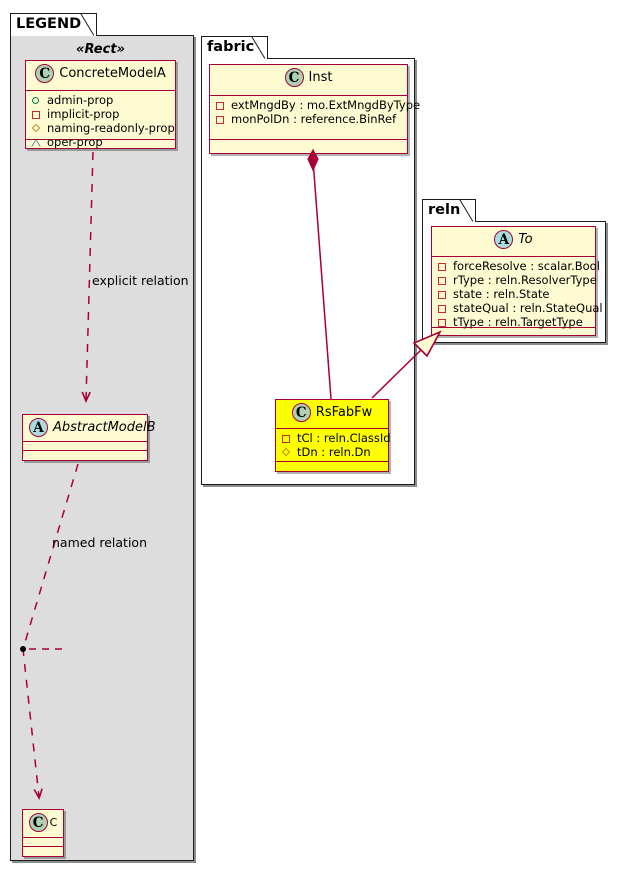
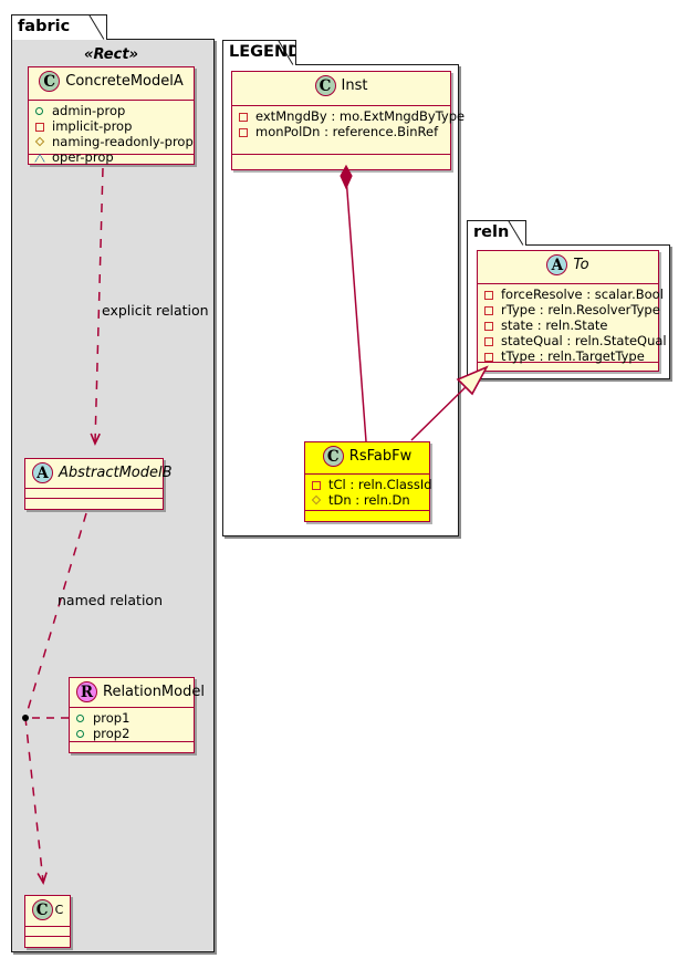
- LEGEND
+ fabric
  «Rect»
  C ConcreteModelA
  admin-prop
  implicit-prop
  naming-readonly-prop
  oper-prop
  A AbstractModelB
+ R RelationModel
+ prop1
+ prop2
  C C
- fabric
+ LEGEND
  C Inst
  extMngdBy : mo.ExtMngdByType
  monPolDn : reference.BinRef
  C RsFabFw
  tCl : reln.ClassId
  tDn : reln.Dn
  reln
  A To
  forceResolve : scalar.Bool
  rType : reln.ResolverType
  state : reln.State
  stateQual : reln.StateQual
  tType : reln.TargetType
  explicit relation
  named relation
